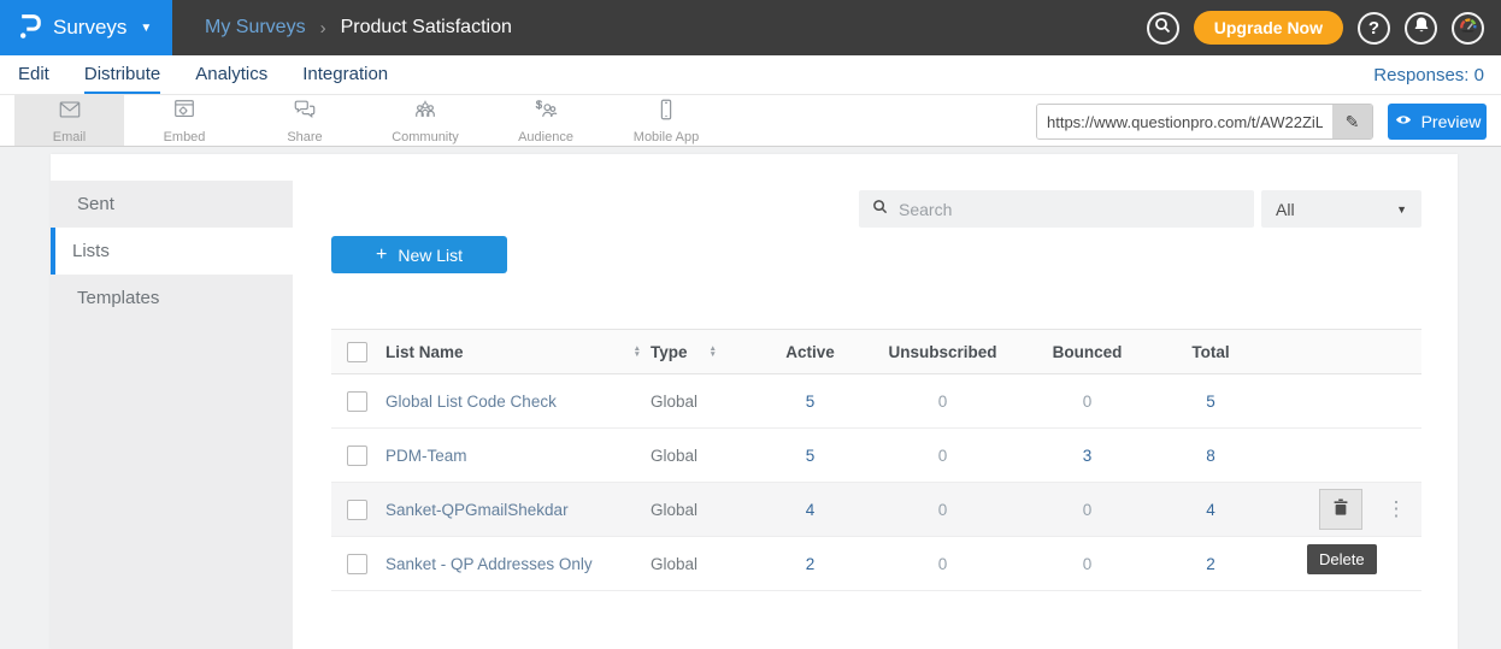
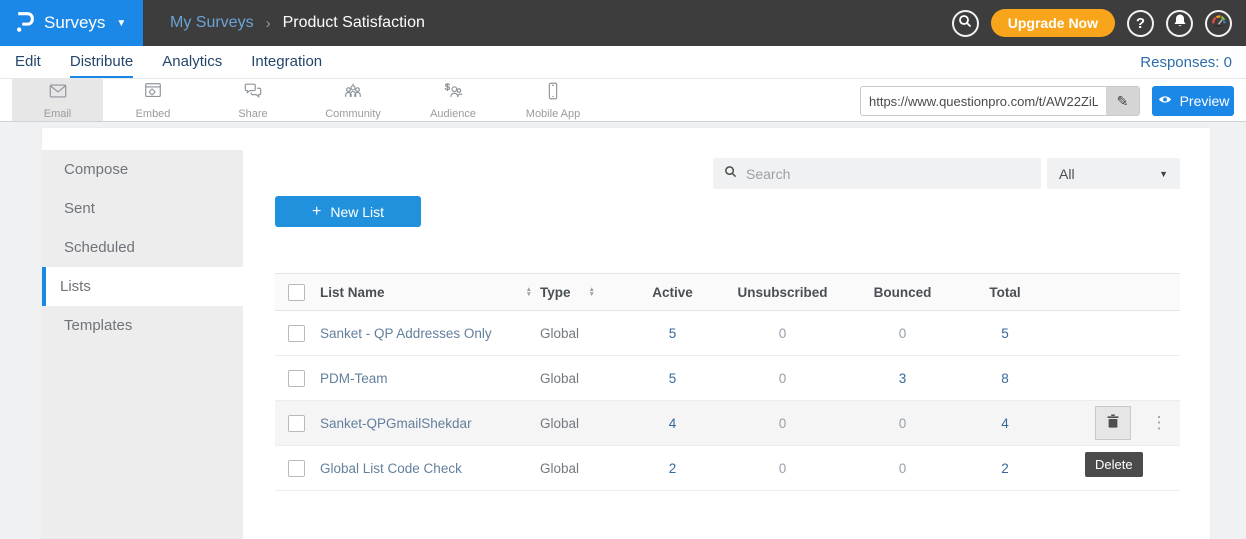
  Surveys
  ▼
  My Surveys
  ›
  Product Satisfaction
  Upgrade Now
  ?
  Edit
  Distribute
  Analytics
  Integration
  Responses: 0
  Email
  Embed
  Share
  Community
  $
  Audience
  Mobile App
  https://www.questionpro.com/t/AW22ZiL
  ✎
  Preview
+ Compose
  Sent
+ Scheduled
  Lists
  Templates
  Search
  All
  ▼
  +
  New List
  List Name
  Type
  Active
  Unsubscribed
  Bounced
  Total
- Global List Code Check
+ Sanket - QP Addresses Only
  Global
  5
  0
  0
  5
  PDM-Team
  Global
  5
  0
  3
  8
  Sanket-QPGmailShekdar
  Global
  4
  0
  0
  4
  ⋮
- Sanket - QP Addresses Only
+ Global List Code Check
  Global
  2
  0
  0
  2
  Delete
